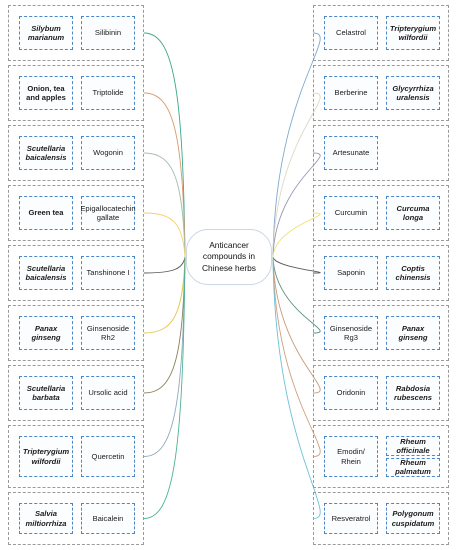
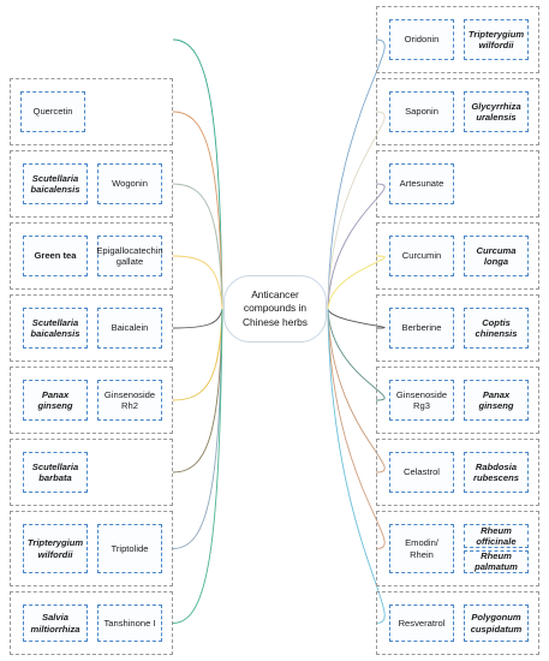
  Anticancer
  compounds in
  Chinese herbs
- Silybum
- marianum
- Silibinin
- Onion, tea
- and apples
- Triptolide
+ Quercetin
  Scutellaria
  baicalensis
  Wogonin
  Green tea
  Epigallocatechin
  gallate
  Scutellaria
  baicalensis
- Tanshinone I
+ Baicalein
  Panax
  ginseng
  Ginsenoside
  Rh2
  Scutellaria
  barbata
- Ursolic acid
  Tripterygium
  wilfordii
- Quercetin
+ Triptolide
  Salvia
  miltiorrhiza
- Baicalein
+ Tanshinone I
- Celastrol
+ Oridonin
  Tripterygium
  wilfordii
- Berberine
+ Saponin
  Glycyrrhiza
  uralensis
  Artesunate
  Curcumin
  Curcuma
  longa
- Saponin
+ Berberine
  Coptis
  chinensis
  Ginsenoside
  Rg3
  Panax
  ginseng
- Oridonin
+ Celastrol
  Rabdosia
  rubescens
  Emodin/
  Rhein
  Rheum
  officinale
  Rheum
  palmatum
  Resveratrol
  Polygonum
  cuspidatum
